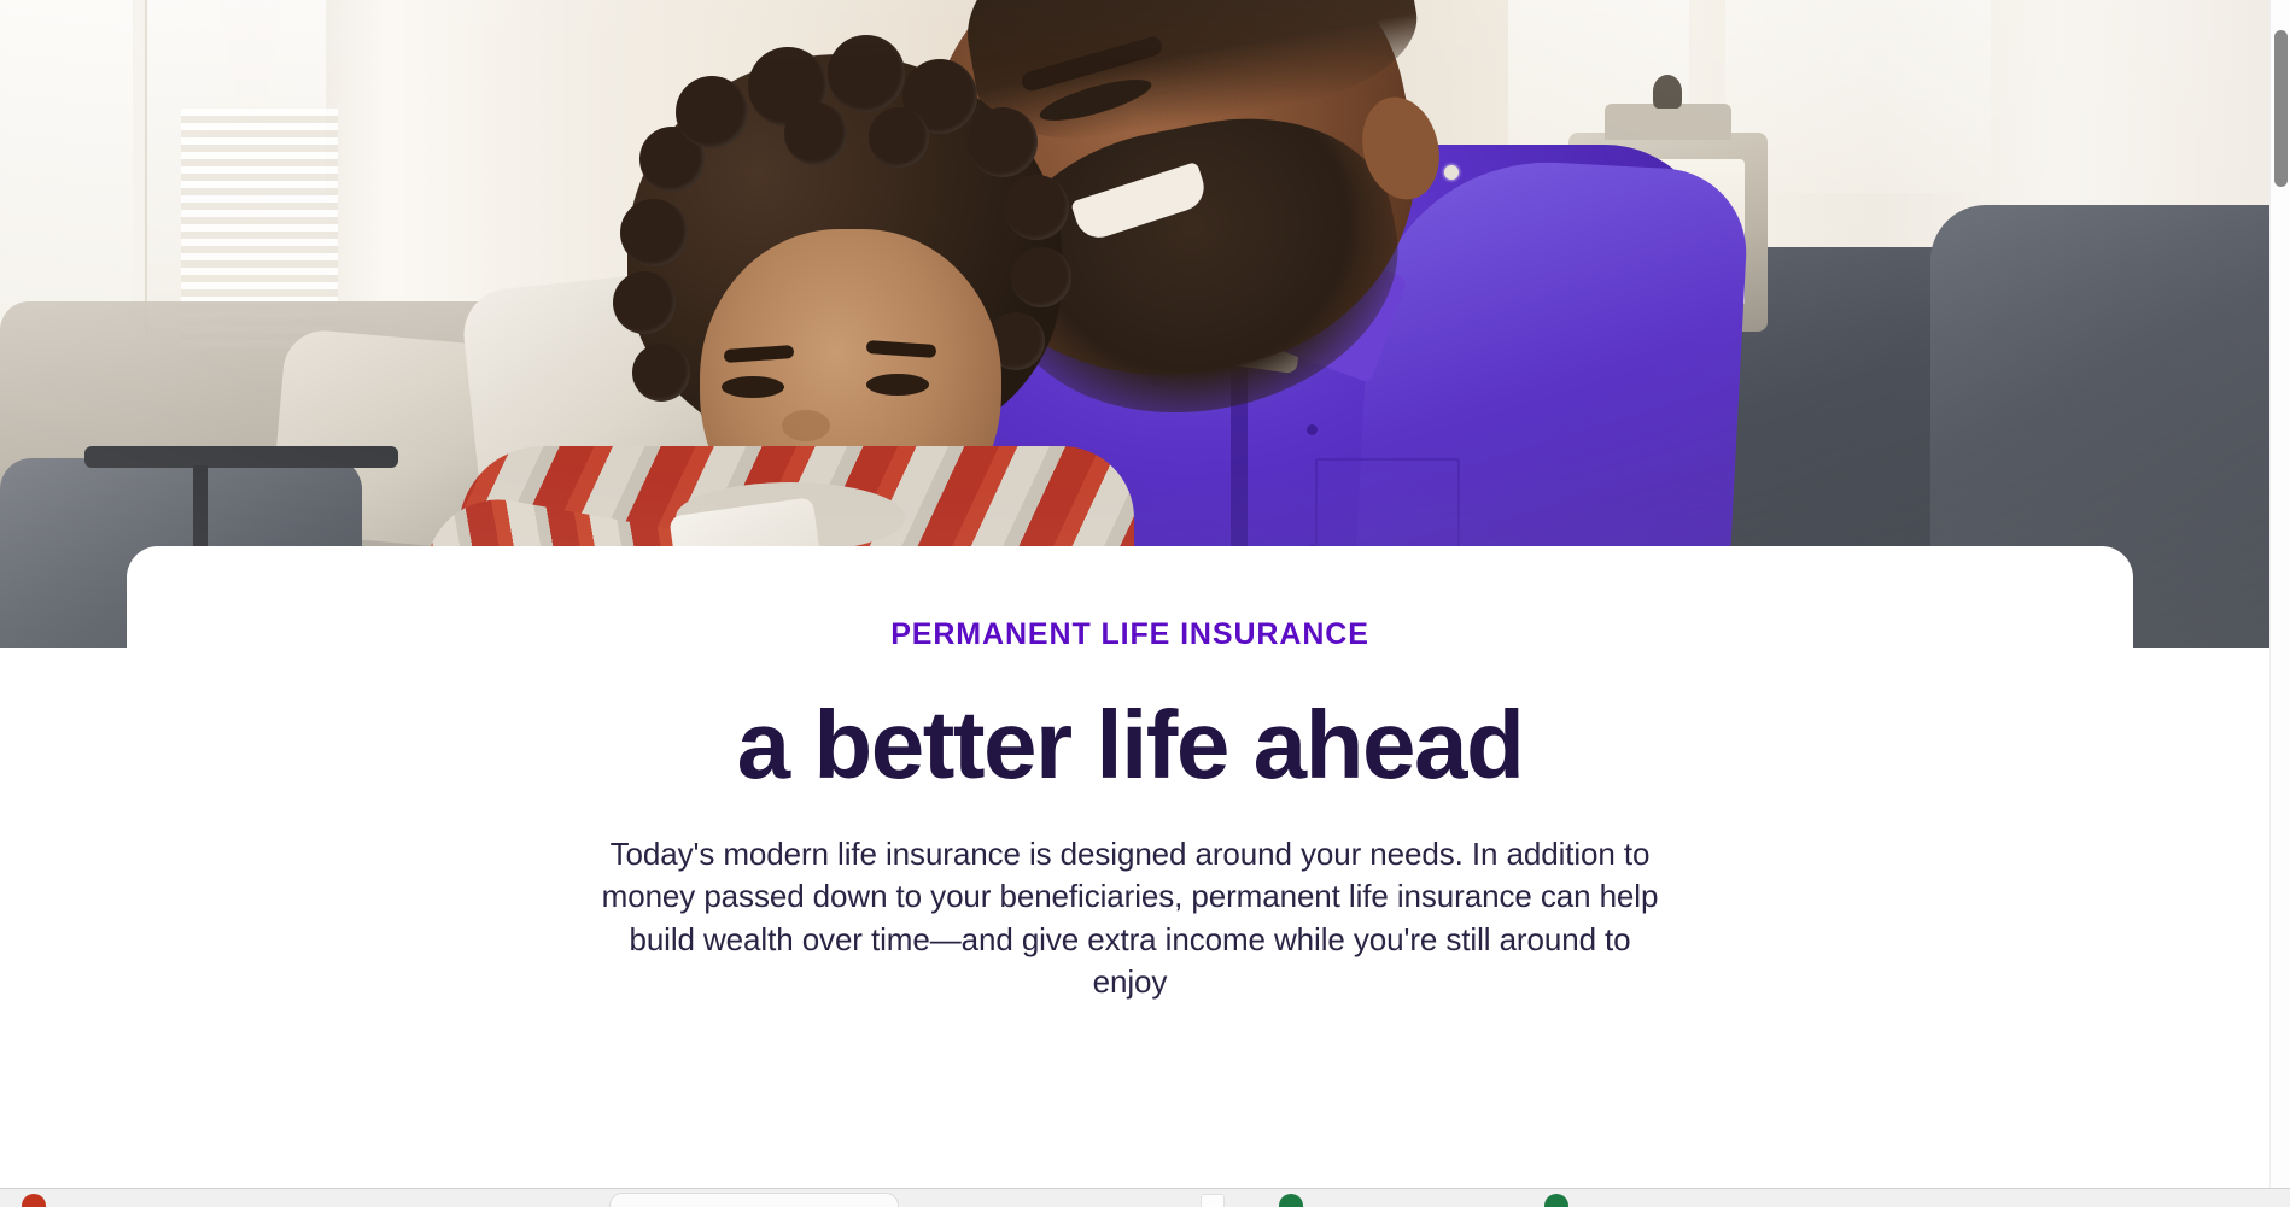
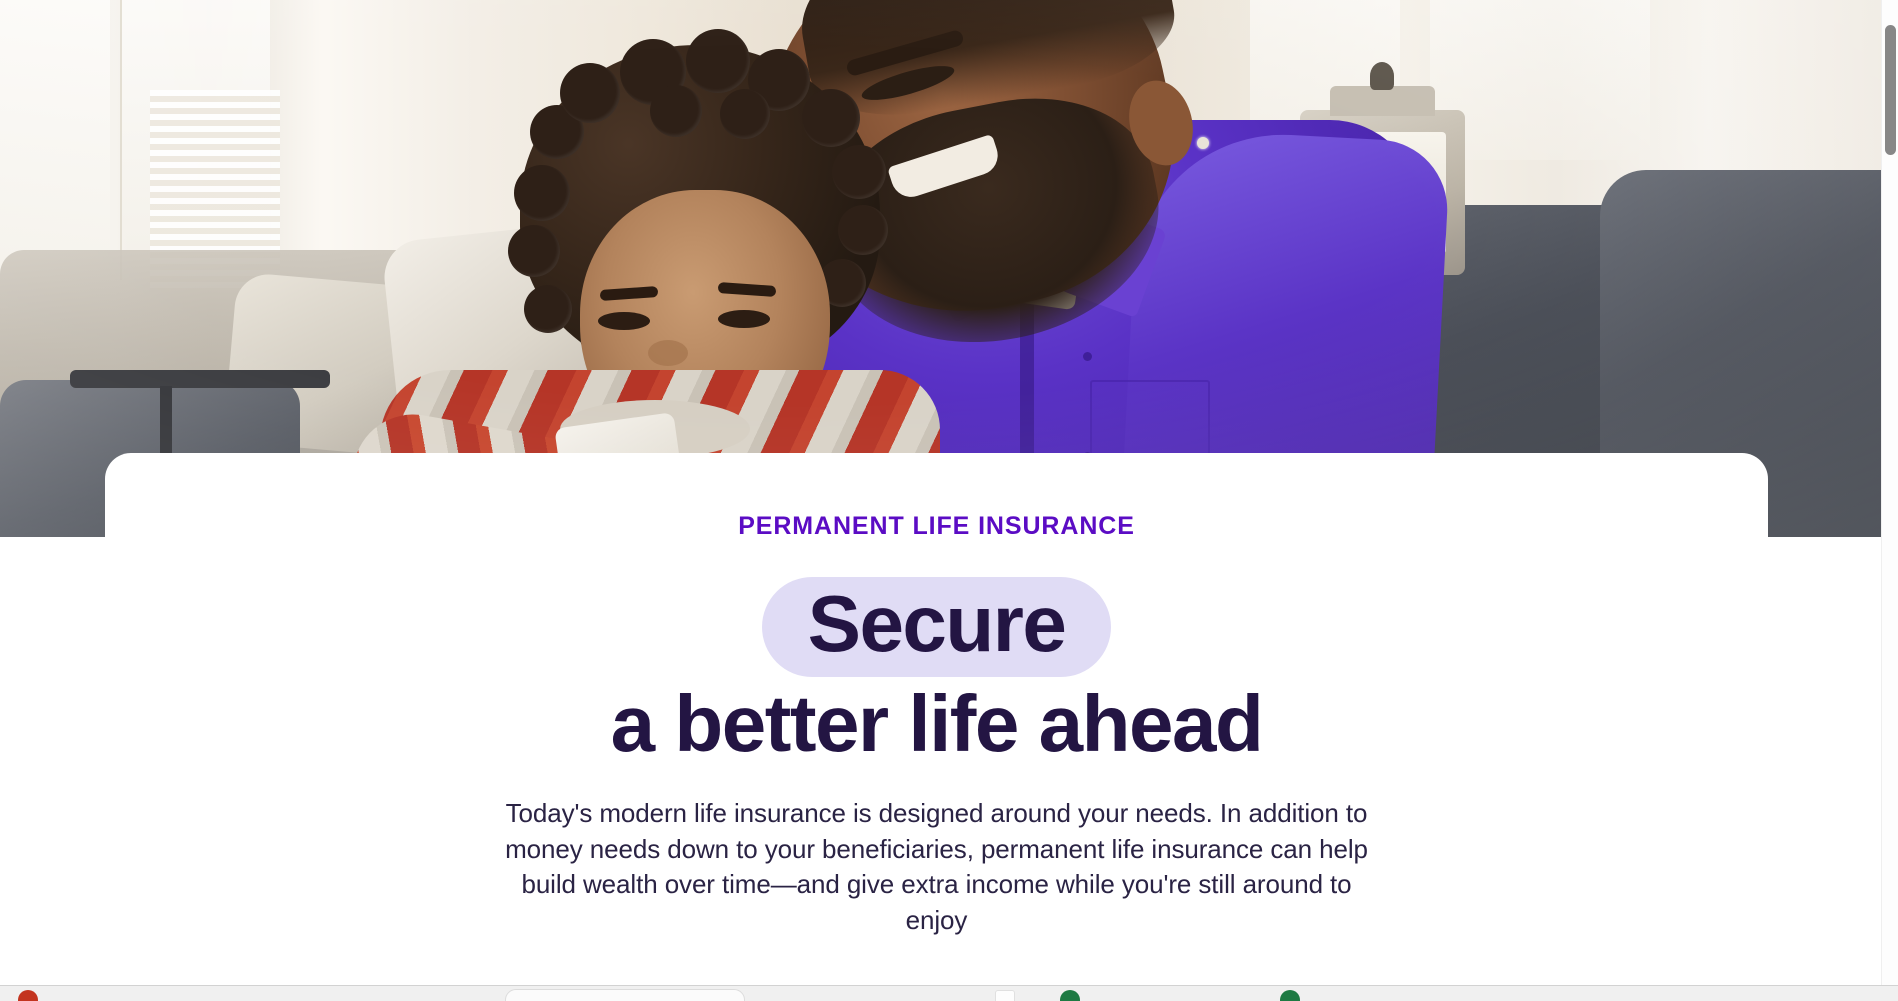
  PERMANENT LIFE INSURANCE
+ Secure
  a better life ahead
- Today's modern life insurance is designed around your needs. In addition to money passed down to your beneficiaries, permanent life insurance can help build wealth over time—and give extra income while you're still around to enjoy
+ Today's modern life insurance is designed around your needs. In addition to money needs down to your beneficiaries, permanent life insurance can help build wealth over time—and give extra income while you're still around to enjoy
